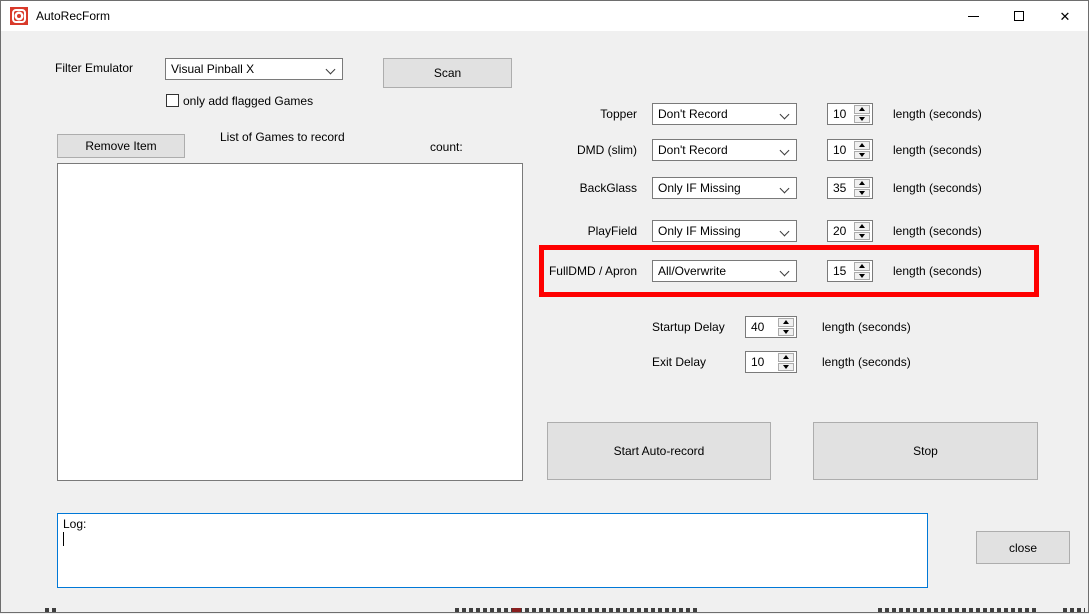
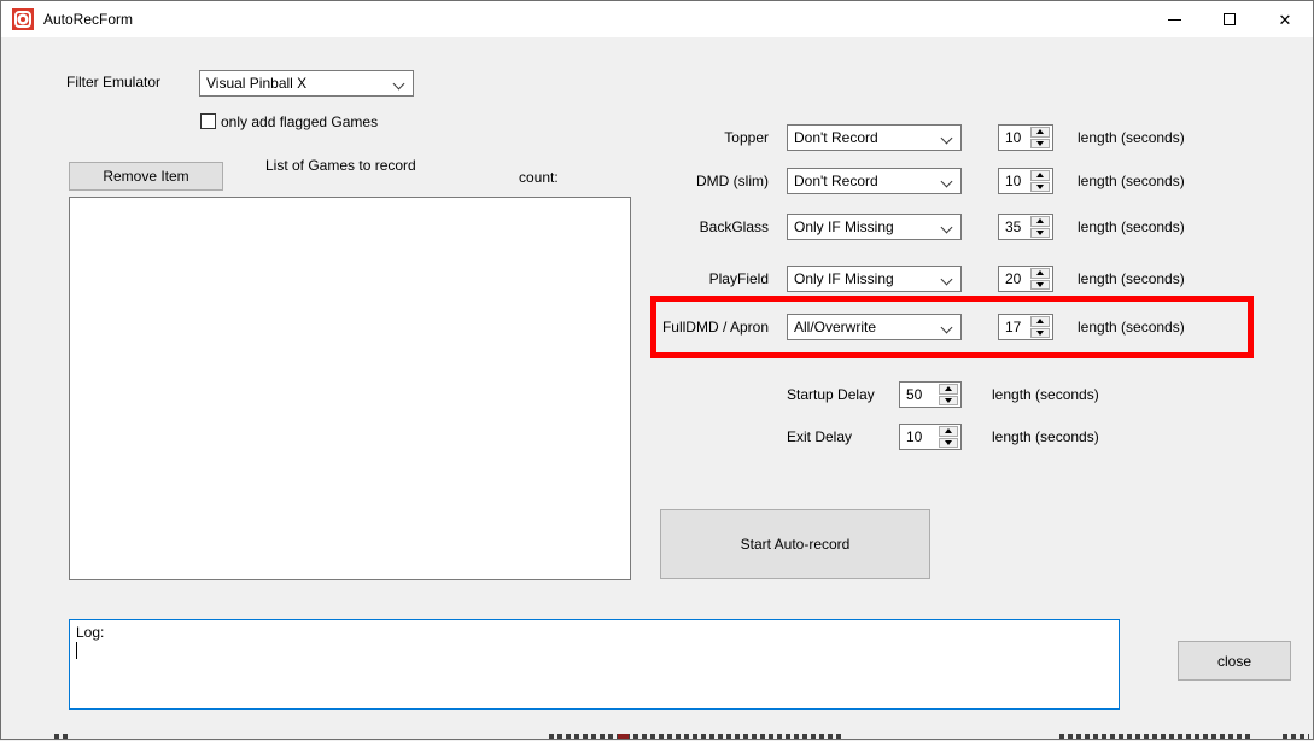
  AutoRecForm
  ✕
  Filter Emulator
  Visual Pinball X
- Scan
  only add flagged Games
  Remove Item
  List of Games to record
  count:
  Topper
  Don't Record
  10
  length (seconds)
  DMD (slim)
  Don't Record
  10
  length (seconds)
  BackGlass
  Only IF Missing
  35
  length (seconds)
  PlayField
  Only IF Missing
  20
  length (seconds)
  FullDMD / Apron
  All/Overwrite
- 15
+ 17
  length (seconds)
  Startup Delay
- 40
+ 50
  length (seconds)
  Exit Delay
  10
  length (seconds)
  Start Auto-record
- Stop
  Log:
  close
